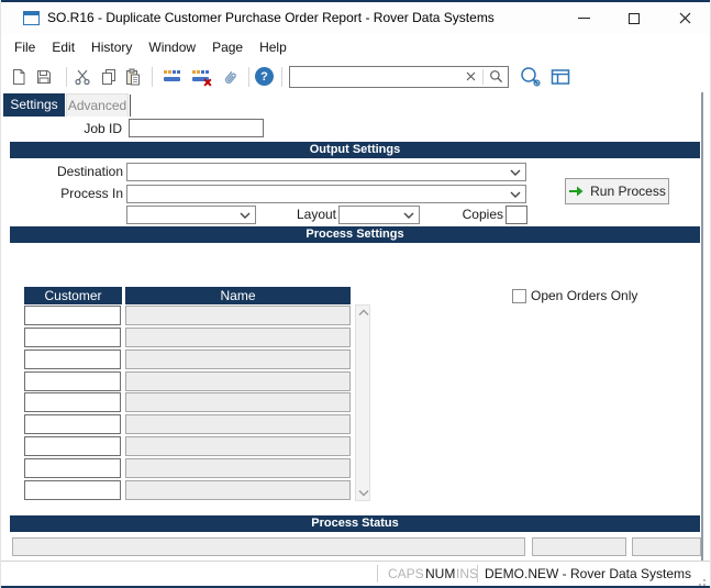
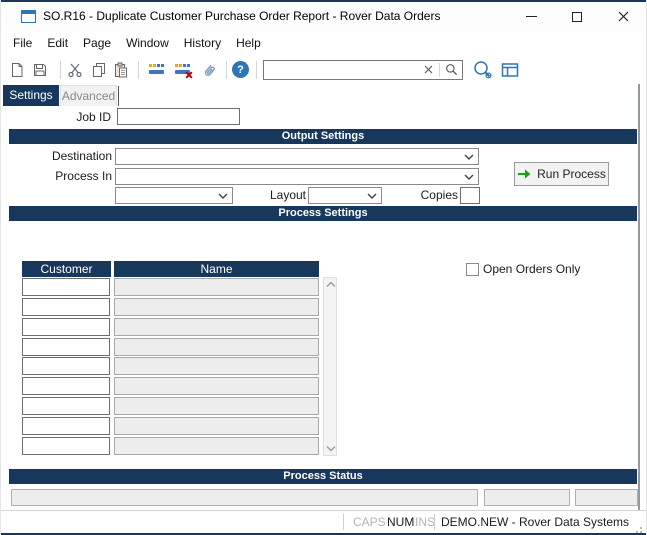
- SO.R16 - Duplicate Customer Purchase Order Report - Rover Data Systems
+ SO.R16 - Duplicate Customer Purchase Order Report - Rover Data Orders
  File
  Edit
- History
+ Page
  Window
- Page
+ History
  Help
  ?
  Settings
  Advanced
  Job ID
  Output Settings
  Destination
  Process In
  Layout
  Copies
  Run Process
  Process Settings
  Customer
  Name
  Open Orders Only
  Process Status
  CAPS
  NUM
  INS
  DEMO.NEW - Rover Data Systems
